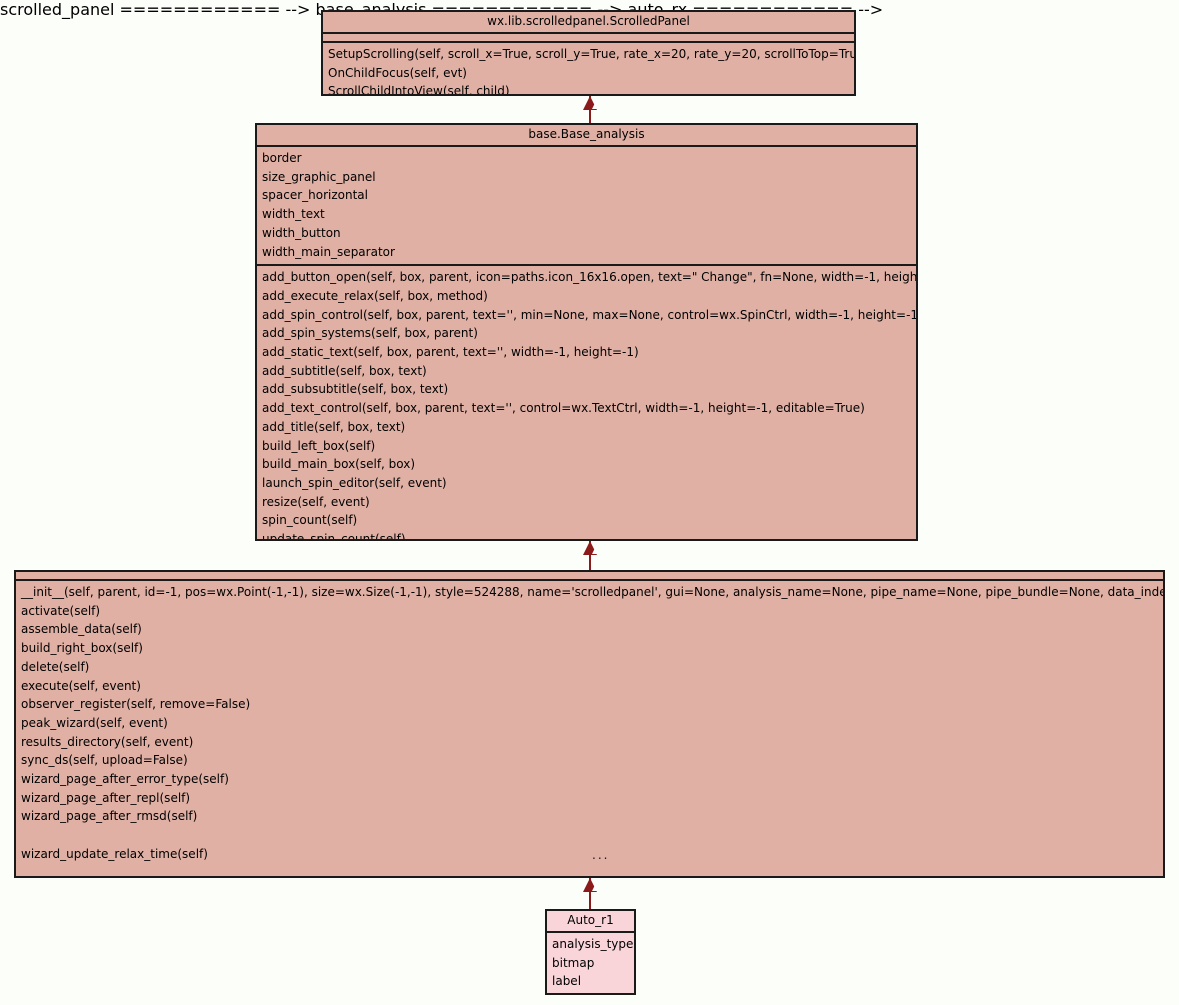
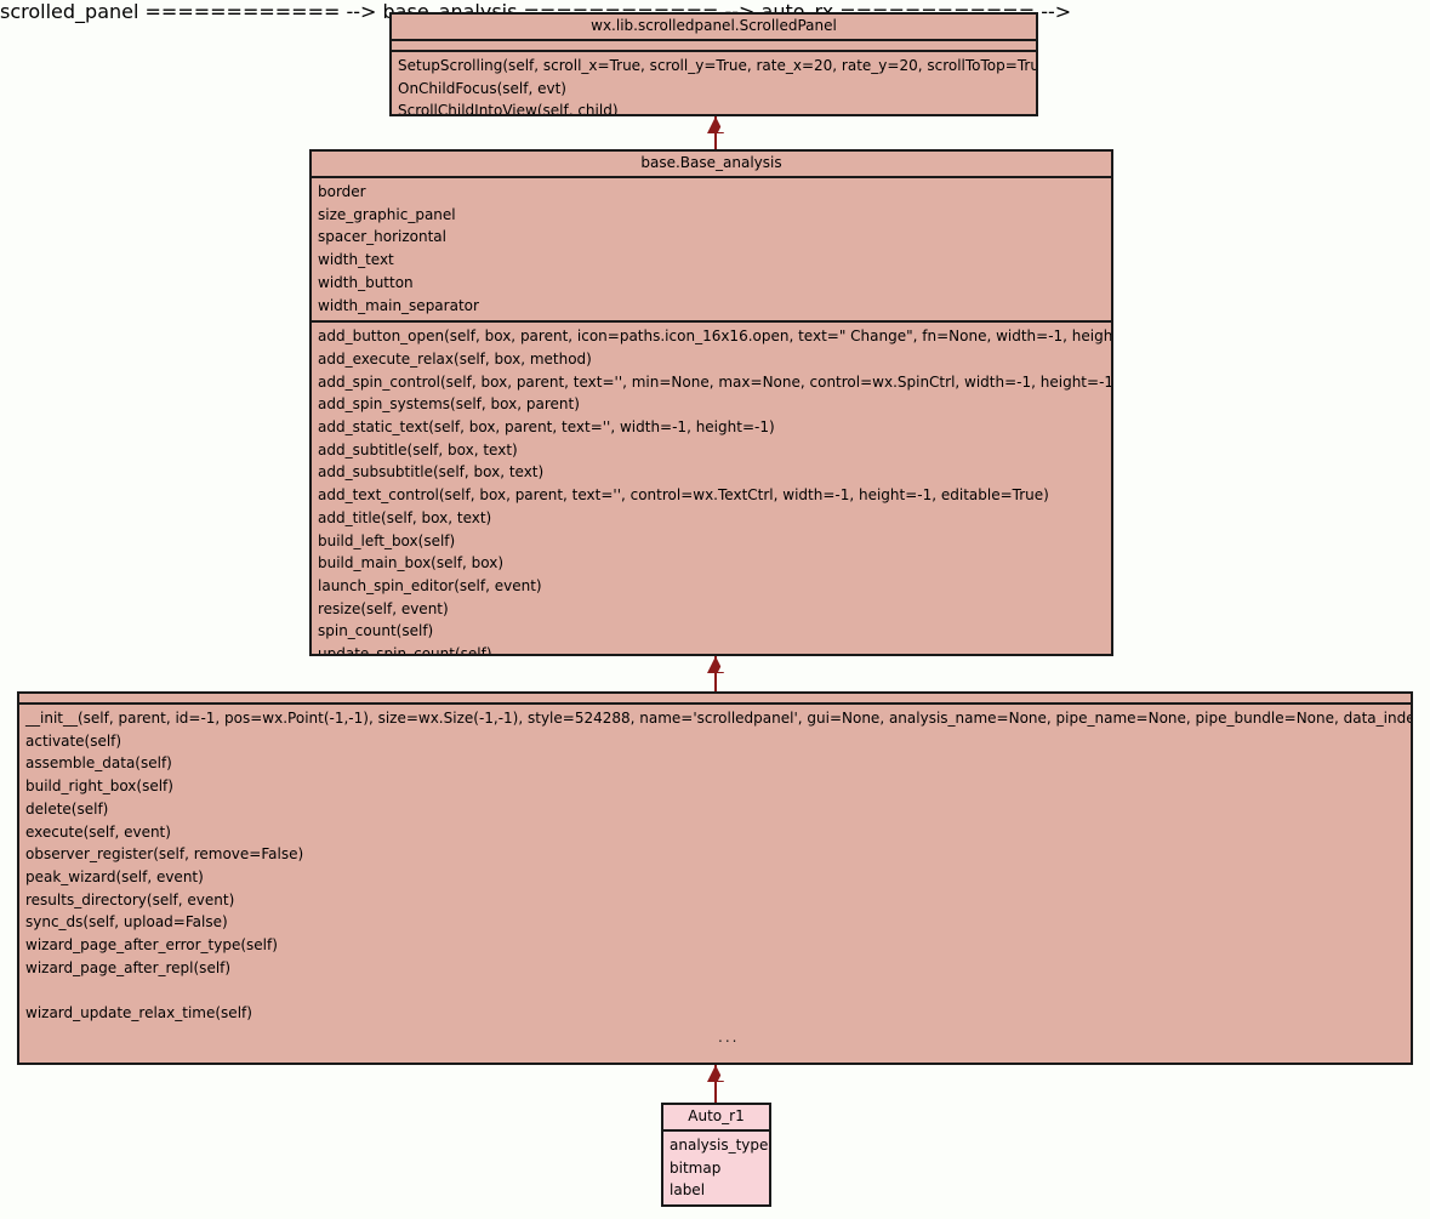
  scrolled_panel ============ --> base_analysis ============ --> auto_rx ============ -->
  wx.lib.scrolledpanel.ScrolledPanel
  SetupScrolling(self, scroll_x=True, scroll_y=True, rate_x=20, rate_y=20, scrollToTop=Tru
  OnChildFocus(self, evt)
  ScrollChildIntoView(self, child)
  base.Base_analysis
  border
  size_graphic_panel
  spacer_horizontal
  width_text
  width_button
  width_main_separator
  add_button_open(self, box, parent, icon=paths.icon_16x16.open, text=" Change", fn=None, width=-1, heigh
  add_execute_relax(self, box, method)
  add_spin_control(self, box, parent, text='', min=None, max=None, control=wx.SpinCtrl, width=-1, height=-1
  add_spin_systems(self, box, parent)
  add_static_text(self, box, parent, text='', width=-1, height=-1)
  add_subtitle(self, box, text)
  add_subsubtitle(self, box, text)
  add_text_control(self, box, parent, text='', control=wx.TextCtrl, width=-1, height=-1, editable=True)
  add_title(self, box, text)
  build_left_box(self)
  build_main_box(self, box)
  launch_spin_editor(self, event)
  resize(self, event)
  spin_count(self)
  update_spin_count(self)
  __init__(self, parent, id=-1, pos=wx.Point(-1,-1), size=wx.Size(-1,-1), style=524288, name='scrolledpanel', gui=None, analysis_name=None, pipe_name=None, pipe_bundle=None, data_inde
  activate(self)
  assemble_data(self)
  build_right_box(self)
  delete(self)
  execute(self, event)
  observer_register(self, remove=False)
  peak_wizard(self, event)
  results_directory(self, event)
  sync_ds(self, upload=False)
  wizard_page_after_error_type(self)
  wizard_page_after_repl(self)
- wizard_page_after_rmsd(self)
  wizard_update_relax_time(self)
  ...
  Auto_r1
  analysis_type
  bitmap
  label
